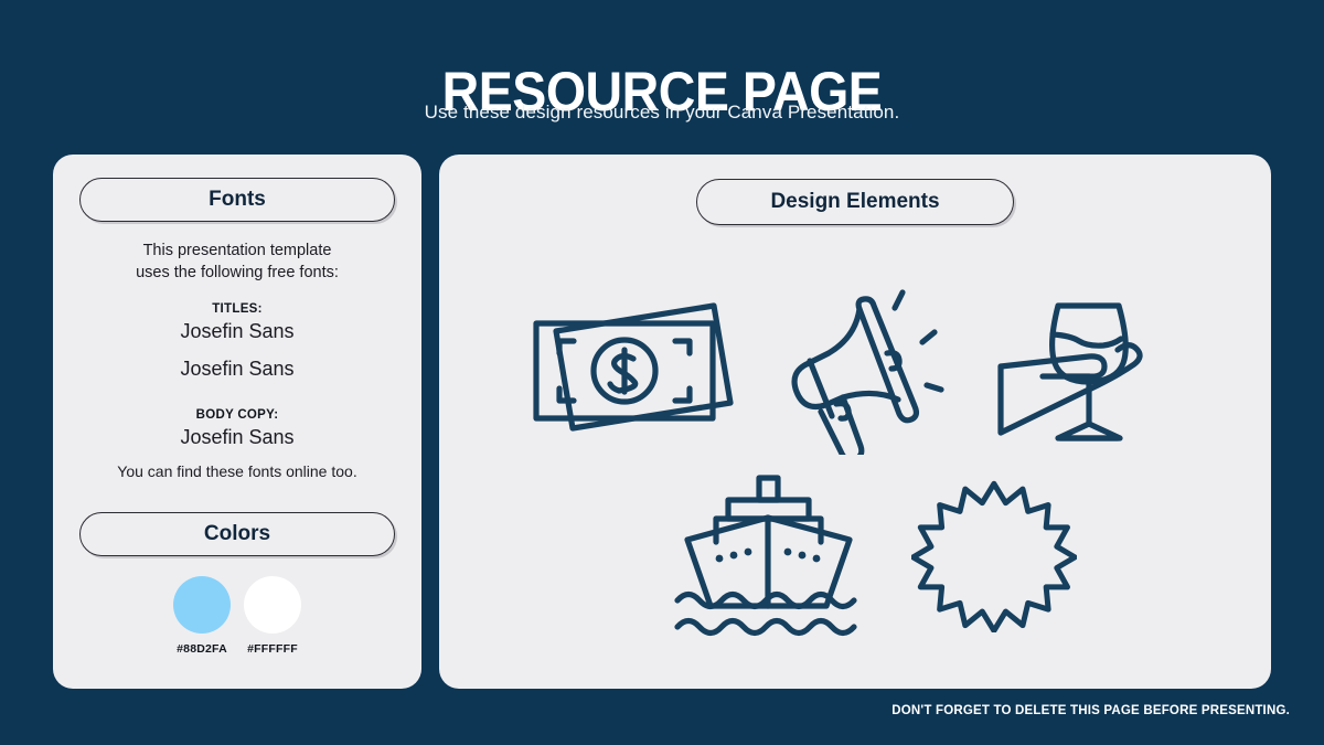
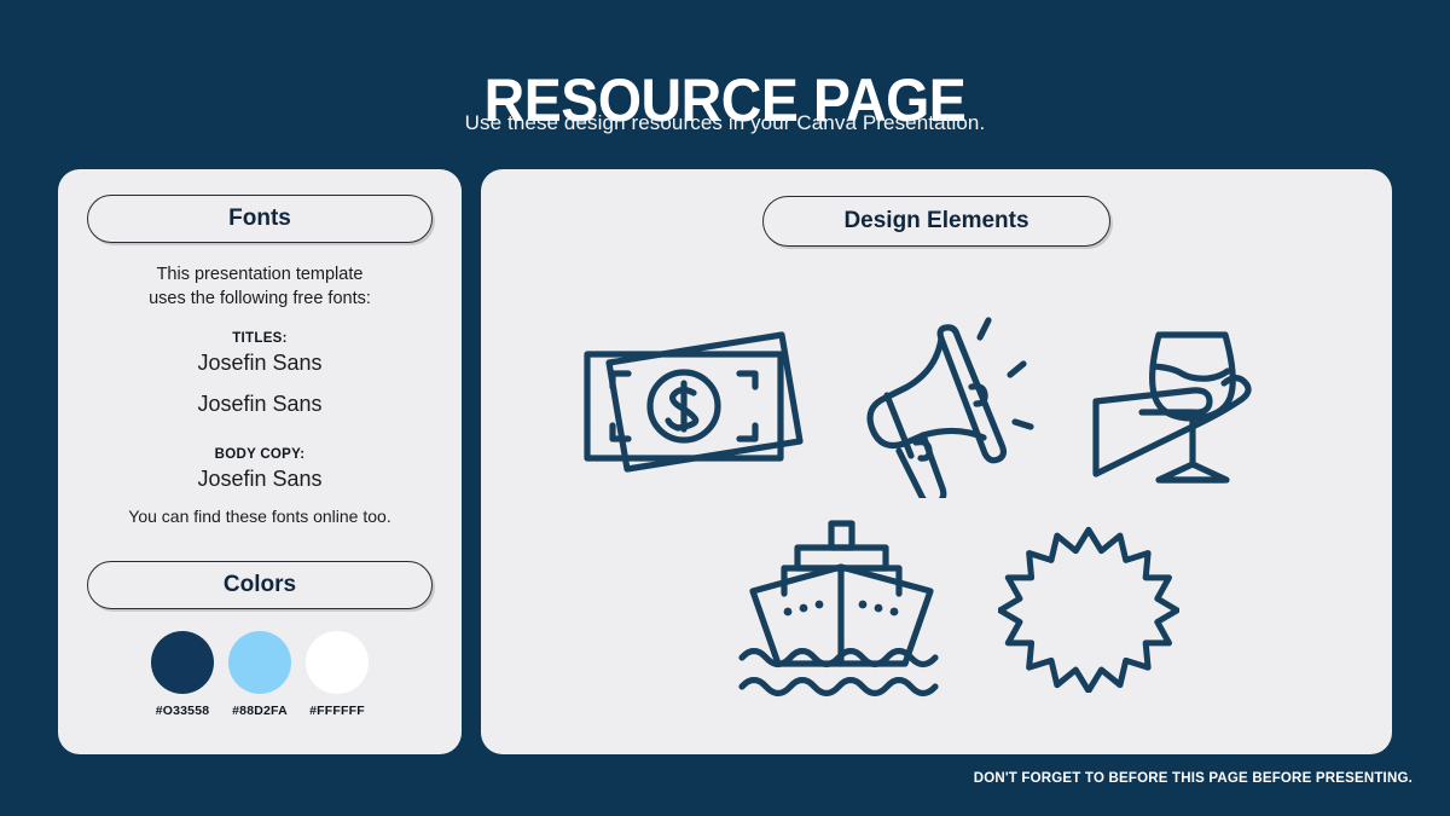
  RESOURCE PAGE
  Use these design resources in your Canva Presentation.
  Fonts
  This presentation template
  uses the following free fonts:
  TITLES:
  Josefin Sans
  Josefin Sans
  BODY COPY:
  Josefin Sans
  You can find these fonts online too.
  Colors
+ #O33558
  #88D2FA
  #FFFFFF
  Design Elements
- DON'T FORGET TO DELETE THIS PAGE BEFORE PRESENTING.
+ DON'T FORGET TO BEFORE THIS PAGE BEFORE PRESENTING.
